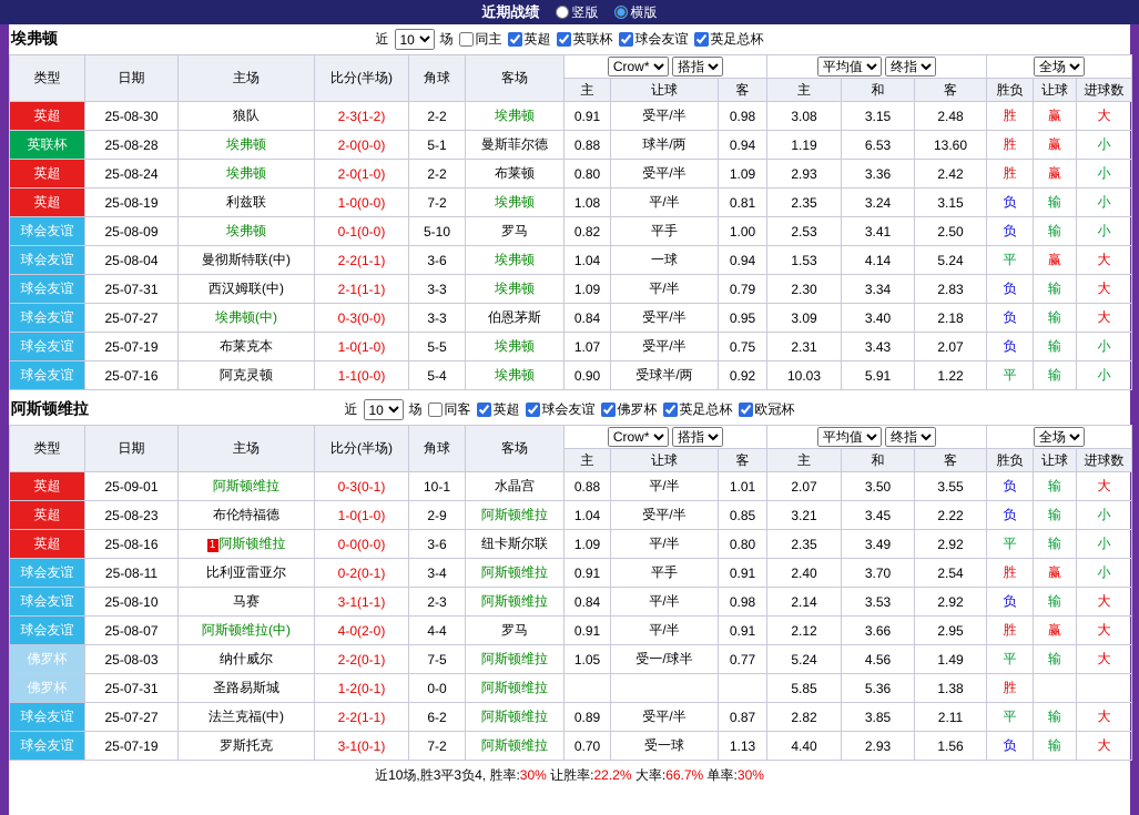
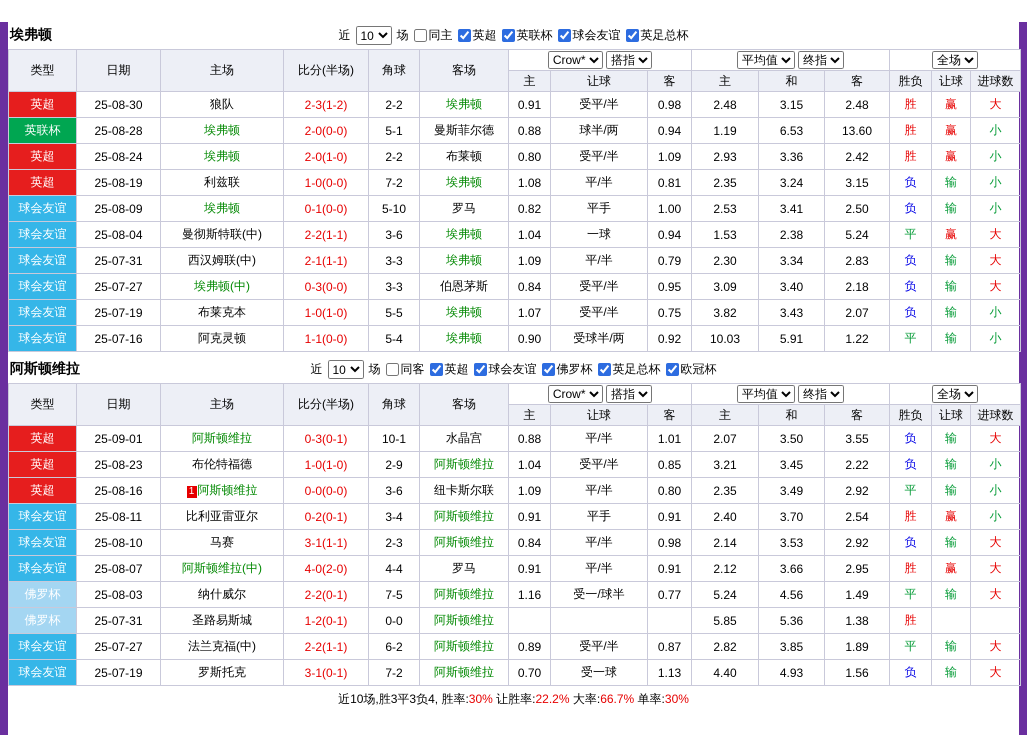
- 近期战绩
- 竖版
- 横版
  埃弗顿
  近
  10
  场
  同主
  英超
  英联杯
  球会友谊
  英足总杯
  类型	日期	主场	比分(半场)	角球	客场	Crow* 搭指	平均值 终指	全场
  主	让球	客	主	和	客	胜负	让球	进球数
- 英超	25-08-30	狼队	2-3(1-2)	2-2	埃弗顿	0.91	受平/半	0.98	3.08	3.15	2.48	胜	赢	大
+ 英超	25-08-30	狼队	2-3(1-2)	2-2	埃弗顿	0.91	受平/半	0.98	2.48	3.15	2.48	胜	赢	大
  英联杯	25-08-28	埃弗顿	2-0(0-0)	5-1	曼斯菲尔德	0.88	球半/两	0.94	1.19	6.53	13.60	胜	赢	小
  英超	25-08-24	埃弗顿	2-0(1-0)	2-2	布莱顿	0.80	受平/半	1.09	2.93	3.36	2.42	胜	赢	小
  英超	25-08-19	利兹联	1-0(0-0)	7-2	埃弗顿	1.08	平/半	0.81	2.35	3.24	3.15	负	输	小
  球会友谊	25-08-09	埃弗顿	0-1(0-0)	5-10	罗马	0.82	平手	1.00	2.53	3.41	2.50	负	输	小
- 球会友谊	25-08-04	曼彻斯特联(中)	2-2(1-1)	3-6	埃弗顿	1.04	一球	0.94	1.53	4.14	5.24	平	赢	大
+ 球会友谊	25-08-04	曼彻斯特联(中)	2-2(1-1)	3-6	埃弗顿	1.04	一球	0.94	1.53	2.38	5.24	平	赢	大
  球会友谊	25-07-31	西汉姆联(中)	2-1(1-1)	3-3	埃弗顿	1.09	平/半	0.79	2.30	3.34	2.83	负	输	大
  球会友谊	25-07-27	埃弗顿(中)	0-3(0-0)	3-3	伯恩茅斯	0.84	受平/半	0.95	3.09	3.40	2.18	负	输	大
- 球会友谊	25-07-19	布莱克本	1-0(1-0)	5-5	埃弗顿	1.07	受平/半	0.75	2.31	3.43	2.07	负	输	小
+ 球会友谊	25-07-19	布莱克本	1-0(1-0)	5-5	埃弗顿	1.07	受平/半	0.75	3.82	3.43	2.07	负	输	小
  球会友谊	25-07-16	阿克灵顿	1-1(0-0)	5-4	埃弗顿	0.90	受球半/两	0.92	10.03	5.91	1.22	平	输	小
  阿斯顿维拉
  近
  10
  场
  同客
  英超
  球会友谊
  佛罗杯
  英足总杯
  欧冠杯
  类型	日期	主场	比分(半场)	角球	客场	Crow* 搭指	平均值 终指	全场
  主	让球	客	主	和	客	胜负	让球	进球数
  英超	25-09-01	阿斯顿维拉	0-3(0-1)	10-1	水晶宫	0.88	平/半	1.01	2.07	3.50	3.55	负	输	大
  英超	25-08-23	布伦特福德	1-0(1-0)	2-9	阿斯顿维拉	1.04	受平/半	0.85	3.21	3.45	2.22	负	输	小
  英超	25-08-16	1 阿斯顿维拉	0-0(0-0)	3-6	纽卡斯尔联	1.09	平/半	0.80	2.35	3.49	2.92	平	输	小
  球会友谊	25-08-11	比利亚雷亚尔	0-2(0-1)	3-4	阿斯顿维拉	0.91	平手	0.91	2.40	3.70	2.54	胜	赢	小
  球会友谊	25-08-10	马赛	3-1(1-1)	2-3	阿斯顿维拉	0.84	平/半	0.98	2.14	3.53	2.92	负	输	大
  球会友谊	25-08-07	阿斯顿维拉(中)	4-0(2-0)	4-4	罗马	0.91	平/半	0.91	2.12	3.66	2.95	胜	赢	大
- 佛罗杯	25-08-03	纳什威尔	2-2(0-1)	7-5	阿斯顿维拉	1.05	受一/球半	0.77	5.24	4.56	1.49	平	输	大
+ 佛罗杯	25-08-03	纳什威尔	2-2(0-1)	7-5	阿斯顿维拉	1.16	受一/球半	0.77	5.24	4.56	1.49	平	输	大
  佛罗杯	25-07-31	圣路易斯城	1-2(0-1)	0-0	阿斯顿维拉				5.85	5.36	1.38	胜
- 球会友谊	25-07-27	法兰克福(中)	2-2(1-1)	6-2	阿斯顿维拉	0.89	受平/半	0.87	2.82	3.85	2.11	平	输	大
+ 球会友谊	25-07-27	法兰克福(中)	2-2(1-1)	6-2	阿斯顿维拉	0.89	受平/半	0.87	2.82	3.85	1.89	平	输	大
- 球会友谊	25-07-19	罗斯托克	3-1(0-1)	7-2	阿斯顿维拉	0.70	受一球	1.13	4.40	2.93	1.56	负	输	大
+ 球会友谊	25-07-19	罗斯托克	3-1(0-1)	7-2	阿斯顿维拉	0.70	受一球	1.13	4.40	4.93	1.56	负	输	大
  近10场,胜3平3负4, 胜率:30% 让胜率:22.2% 大率:66.7% 单率:30%
